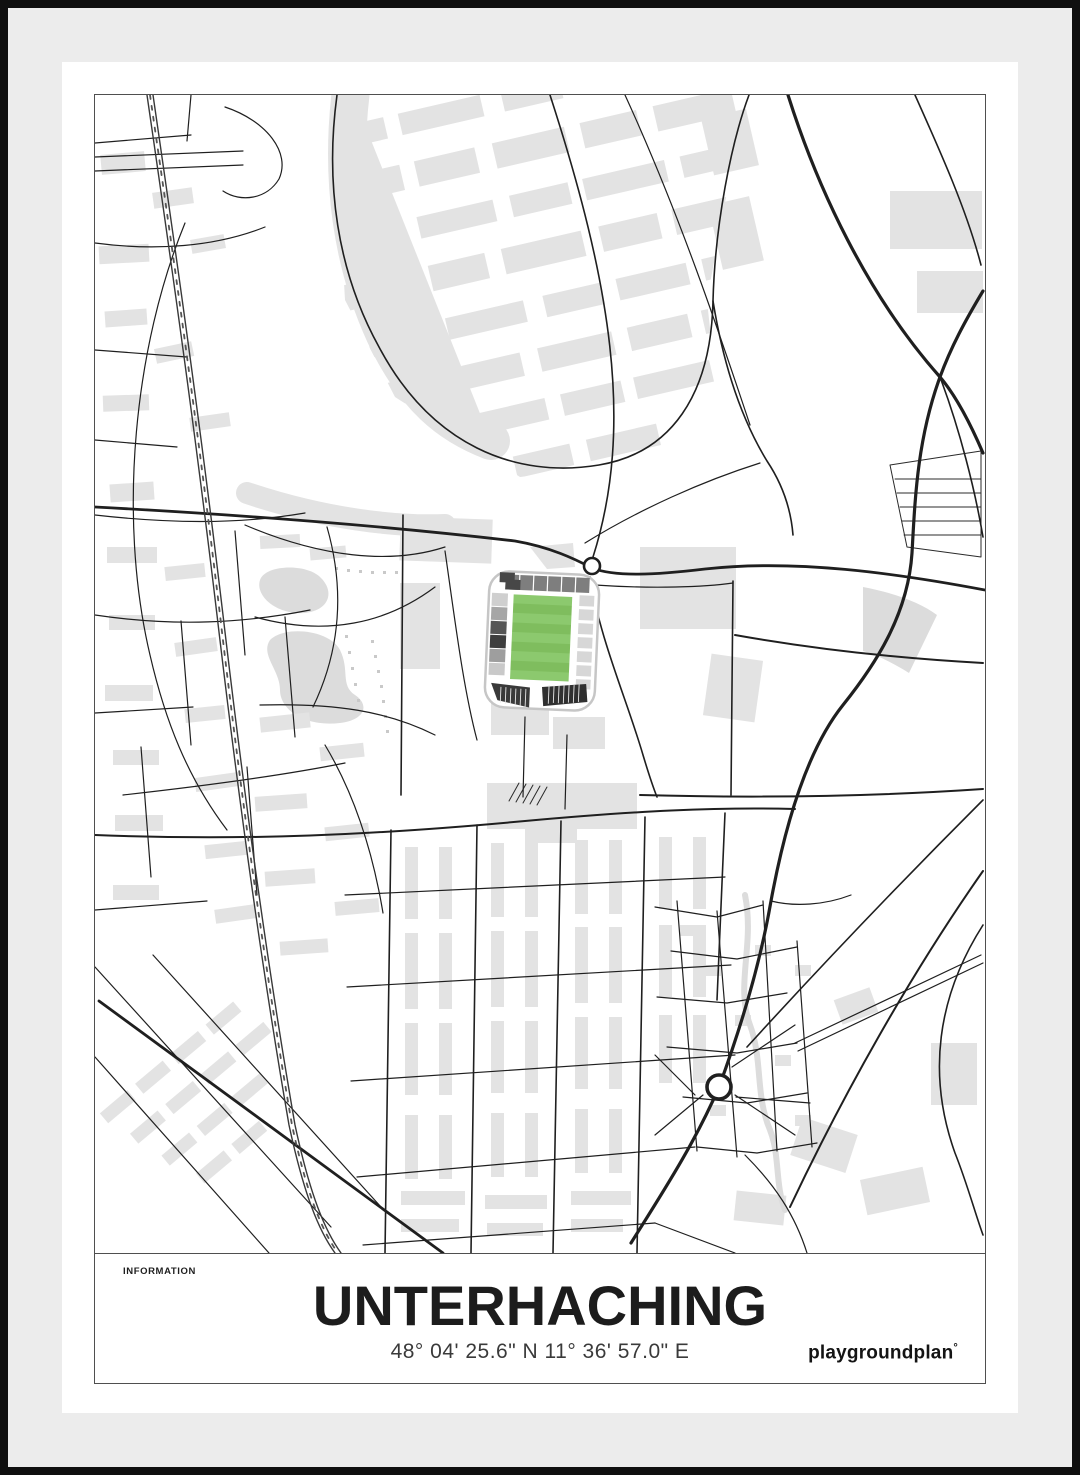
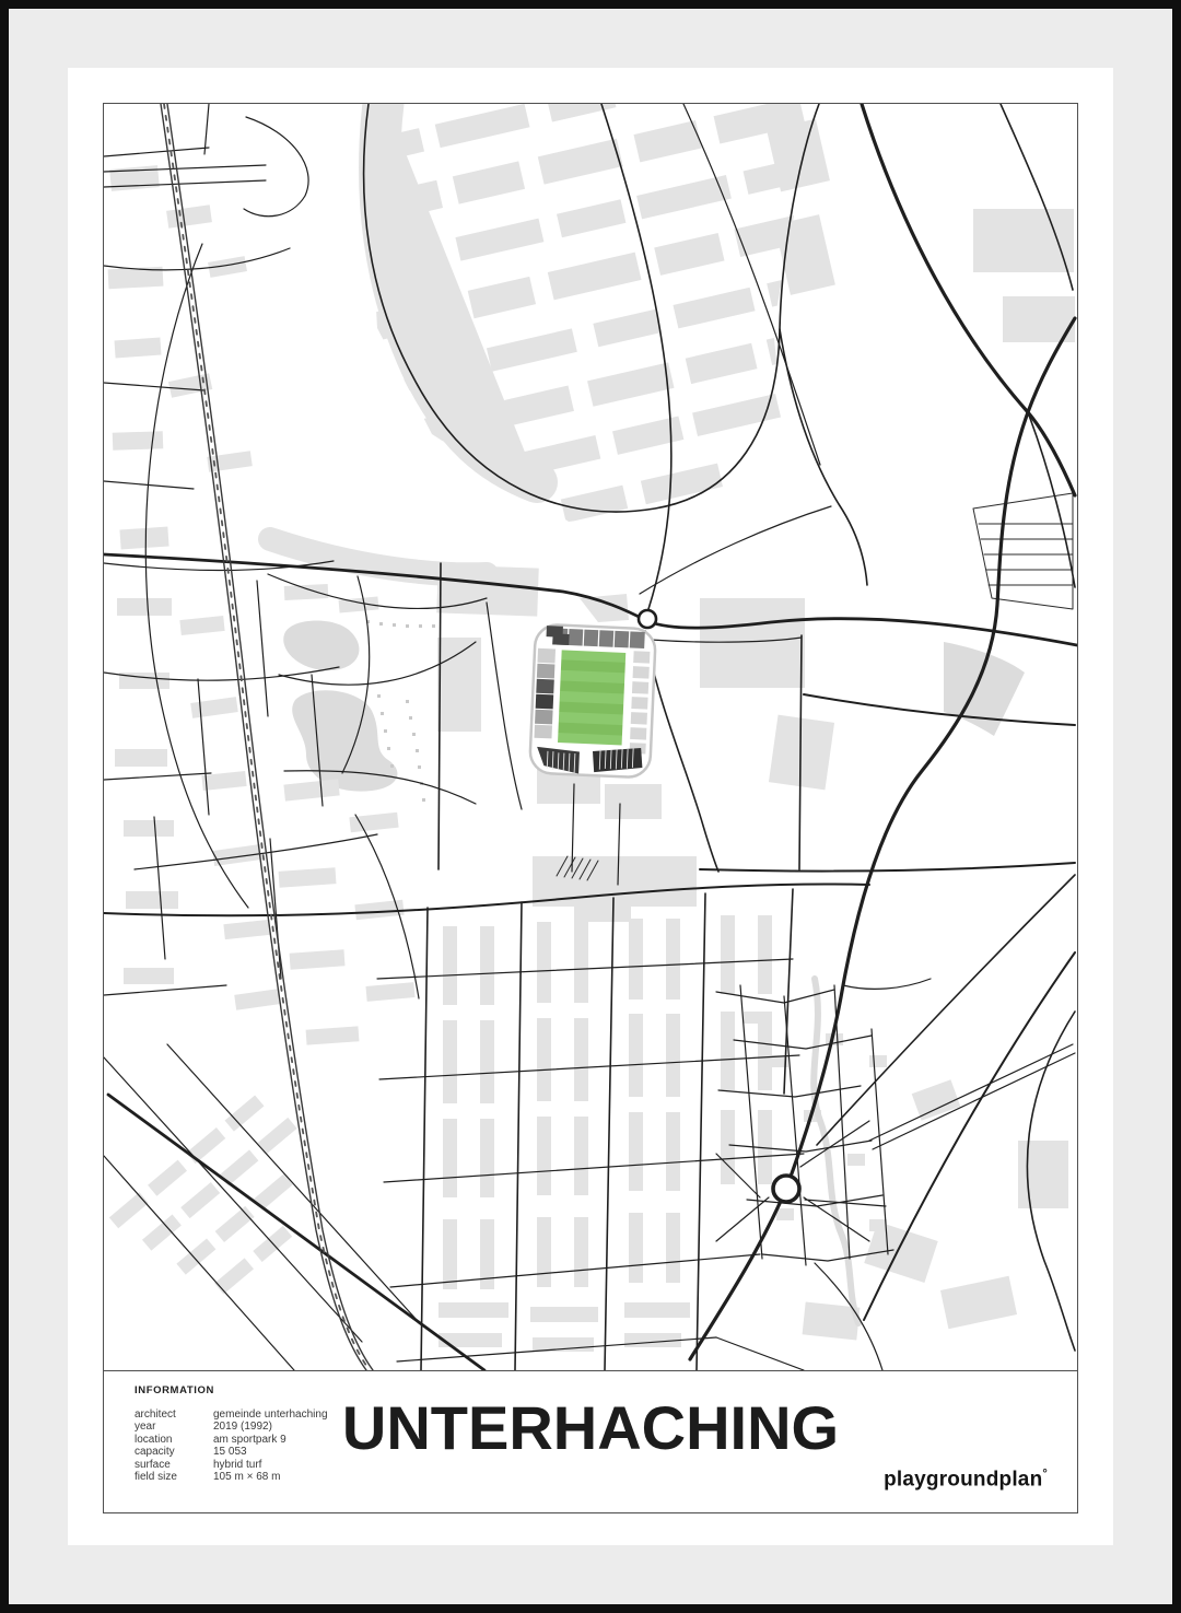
  INFORMATION
+ architect
+ gemeinde unterhaching
+ year
+ 2019 (1992)
+ location
+ am sportpark 9
+ capacity
+ 15 053
+ surface
+ hybrid turf
+ field size
+ 105 m × 68 m
  UNTERHACHING
- 48° 04' 25.6" N 11° 36' 57.0" E
  playgroundplan°
